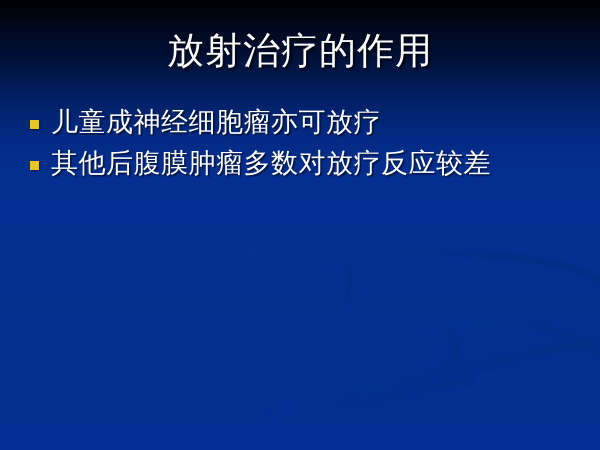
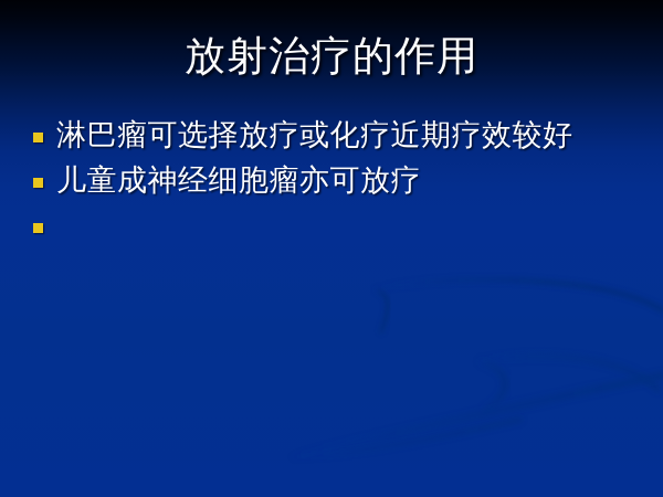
  放射治疗的作用
+ 淋巴瘤可选择放疗或化疗近期疗效较好
  儿童成神经细胞瘤亦可放疗
- 其他后腹膜肿瘤多数对放疗反应较差
